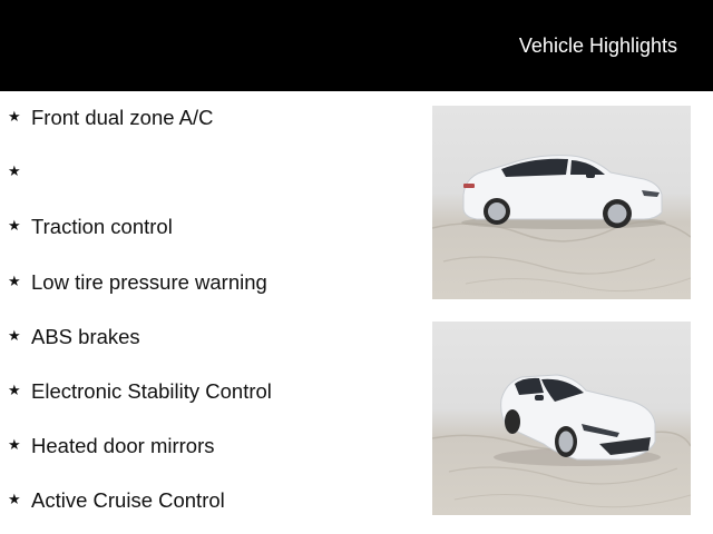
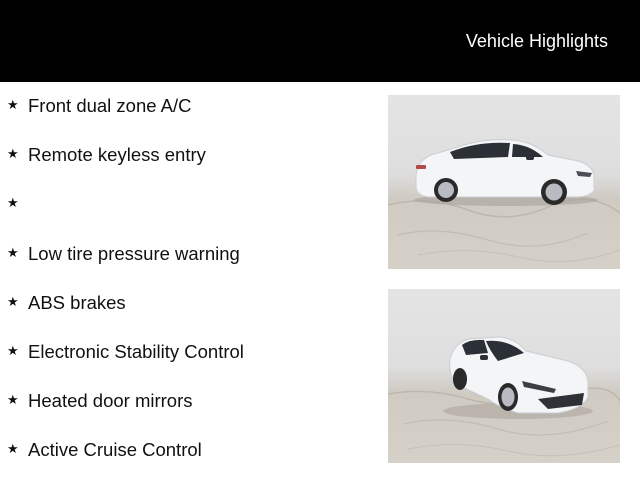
  Vehicle Highlights
  ★
  Front dual zone A/C
  ★
+ Remote keyless entry
  ★
- Traction control
  ★
  Low tire pressure warning
  ★
  ABS brakes
  ★
  Electronic Stability Control
  ★
  Heated door mirrors
  ★
  Active Cruise Control
